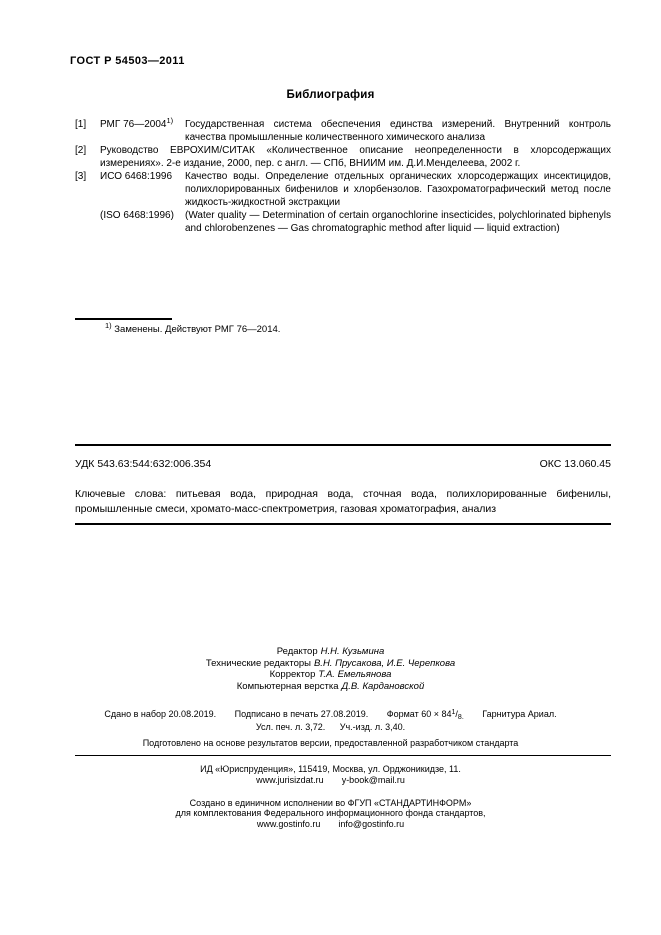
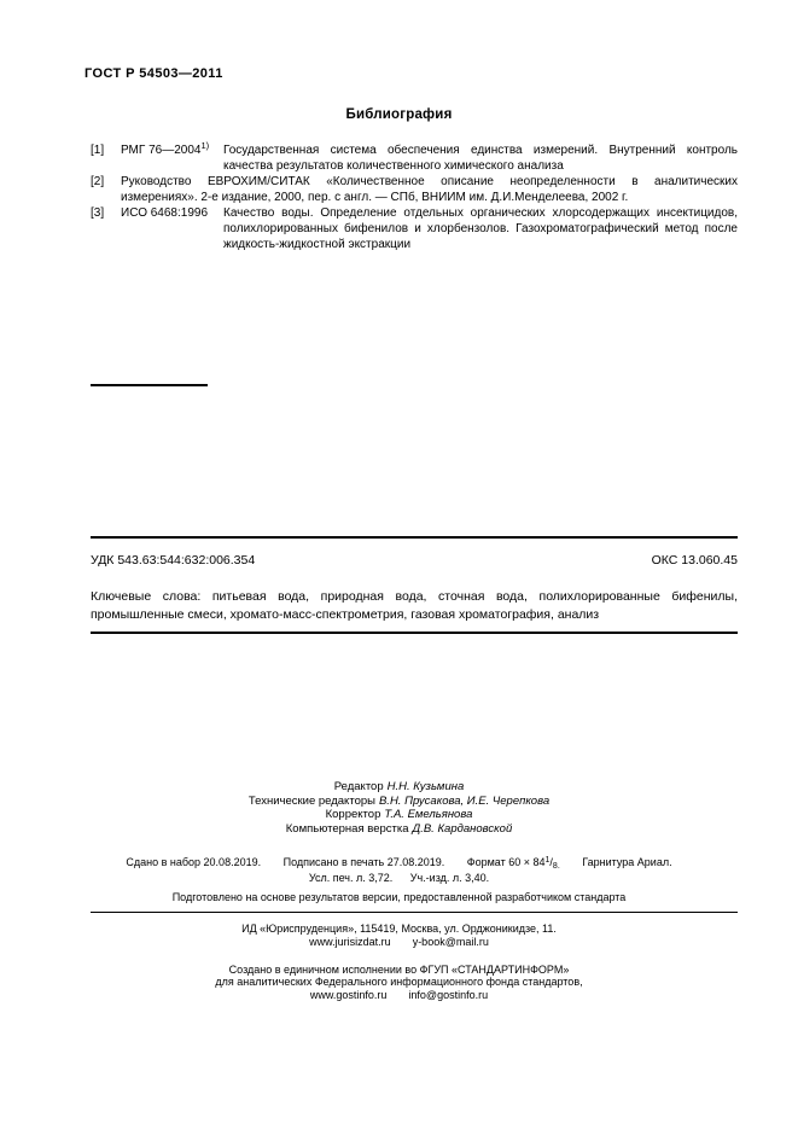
  ГОСТ Р 54503—2011
  Библиография
  [1]
  РМГ 76—20041)
- Государственная система обеспечения единства измерений. Внутренний контроль качества промышленные количественного химического анализа
+ Государственная система обеспечения единства измерений. Внутренний контроль качества результатов количественного химического анализа
  [2]
- Руководство ЕВРОХИМ/СИТАК «Количественное описание неопределенности в хлорсодержащих измерениях». 2-е издание, 2000, пер. с англ. — СПб, ВНИИМ им. Д.И.Менделеева, 2002 г.
+ Руководство ЕВРОХИМ/СИТАК «Количественное описание неопределенности в аналитических измерениях». 2-е издание, 2000, пер. с англ. — СПб, ВНИИМ им. Д.И.Менделеева, 2002 г.
  [3]
  ИСО 6468:1996
  Качество воды. Определение отдельных органических хлорсодержащих инсектицидов, полихлорированных бифенилов и хлорбензолов. Газохроматографический метод после жидкость-жидкостной экстракции
- (ISO 6468:1996)
- (Water quality — Determination of certain organochlorine insecticides, polychlorinated biphenyls and chlorobenzenes — Gas chromatographic method after liquid — liquid extraction)
- 1) Заменены. Действуют РМГ 76—2014.
  УДК 543.63:544:632:006.354
  ОКС 13.060.45
  Ключевые слова: питьевая вода, природная вода, сточная вода, полихлорированные бифенилы, промышленные смеси, хромато-масс-спектрометрия, газовая хроматография, анализ
  Редактор Н.Н. Кузьмина
  Технические редакторы В.Н. Прусакова, И.Е. Черепкова
  Корректор Т.А. Емельянова
  Компьютерная верстка Д.В. Кардановской
  Сдано в набор 20.08.2019. Подписано в печать 27.08.2019. Формат 60 × 84 / Гарнитура Ариал.
  Усл. печ. л. 3,72. Уч.-изд. л. 3,40.
  Подготовлено на основе результатов версии, предоставленной разработчиком стандарта
  ИД «Юриспруденция», 115419, Москва, ул. Орджоникидзе, 11.
  www.jurisizdat.ru y-book@mail.ru
  Создано в единичном исполнении во ФГУП «СТАНДАРТИНФОРМ»
- для комплектования Федерального информационного фонда стандартов,
+ для аналитических Федерального информационного фонда стандартов,
  www.gostinfo.ru info@gostinfo.ru
